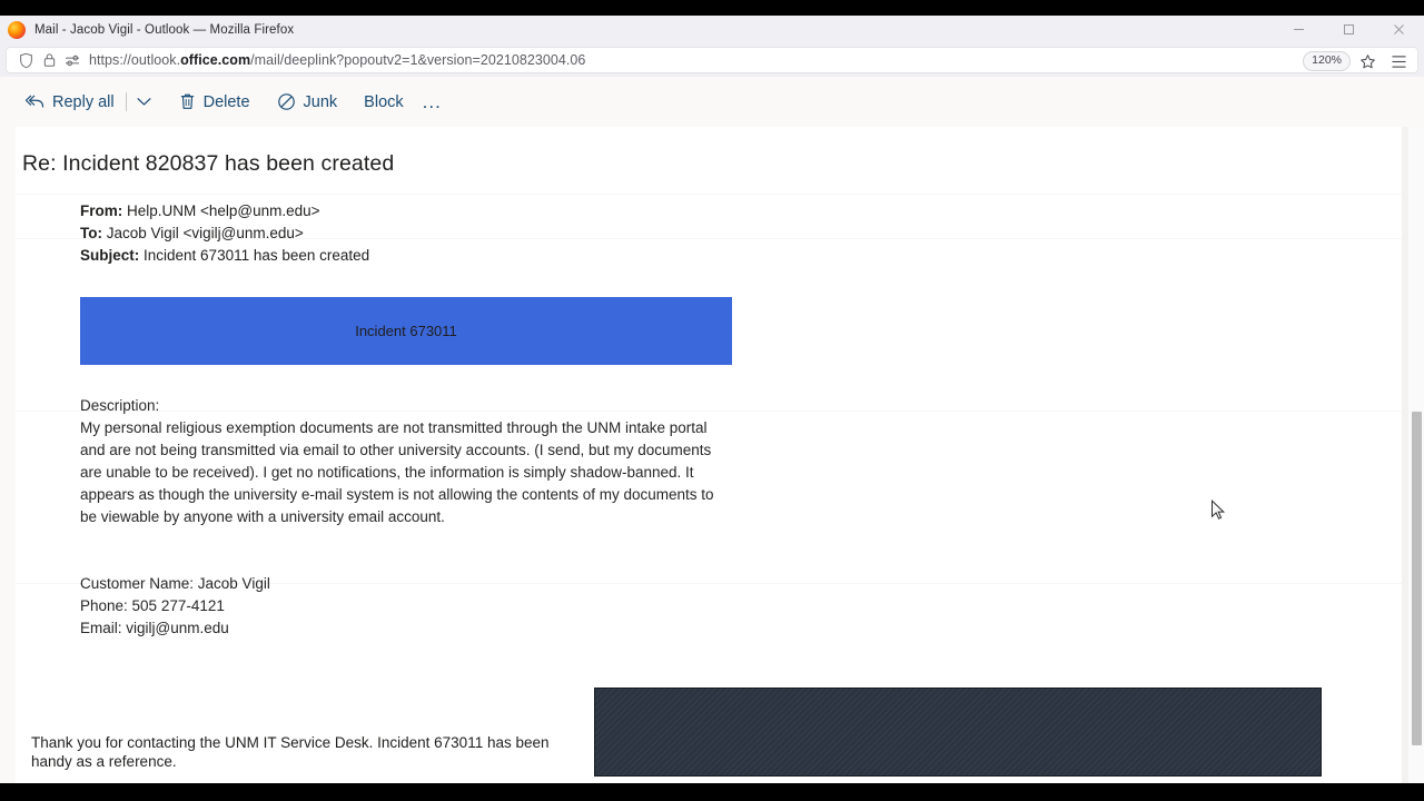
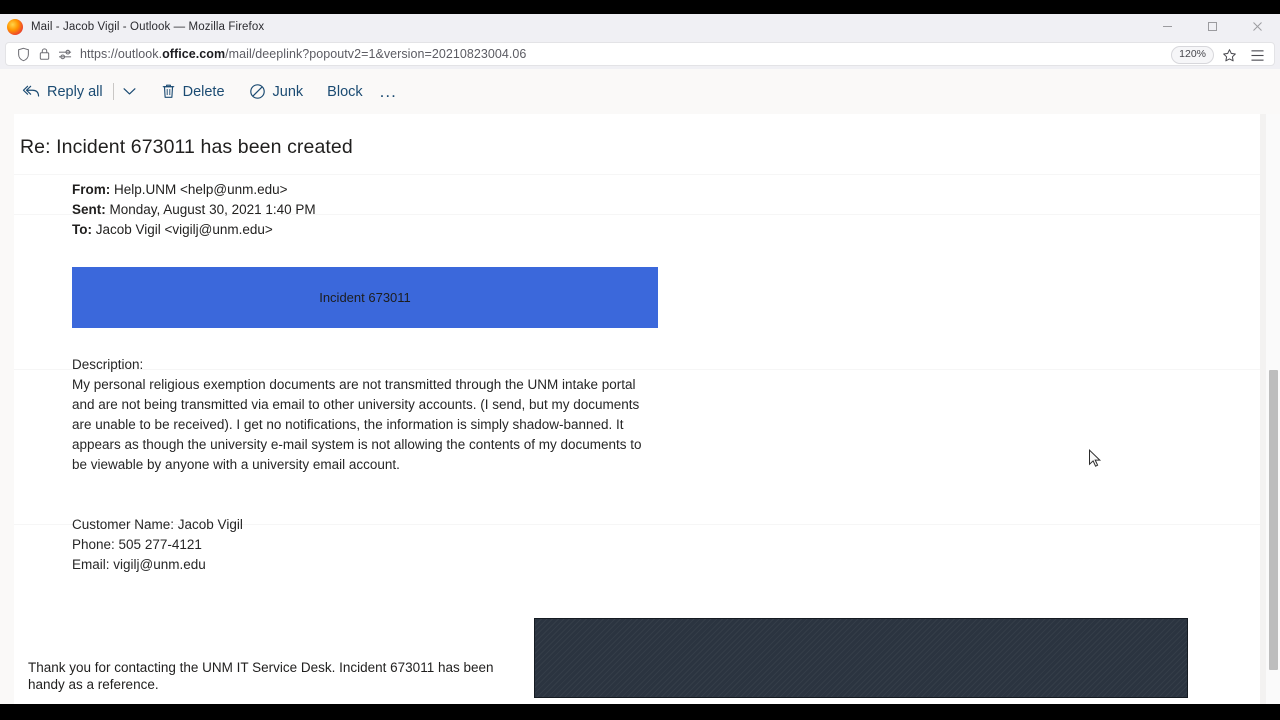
  Mail - Jacob Vigil - Outlook — Mozilla Firefox
  https://outlook.office.com/mail/deeplink?popoutv2=1&version=20210823004.06
  120%
  Reply all
  Delete
  Junk
  Block
  ...
- Re: Incident 820837 has been created
+ Re: Incident 673011 has been created
  From: Help.UNM <help@unm.edu>
+ Sent: Monday, August 30, 2021 1:40 PM
  To: Jacob Vigil <vigilj@unm.edu>
- Subject: Incident 673011 has been created
  Incident 673011
  Description:
  My personal religious exemption documents are not transmitted through the UNM intake portal and are not being transmitted via email to other university accounts. (I send, but my documents are unable to be received). I get no notifications, the information is simply shadow-banned. It appears as though the university e-mail system is not allowing the contents of my documents to be viewable by anyone with a university email account.
  Customer Name: Jacob Vigil
  Phone: 505 277-4121
  Email: vigilj@unm.edu
  Thank you for contacting the UNM IT Service Desk. Incident 673011 has been
  handy as a reference.
